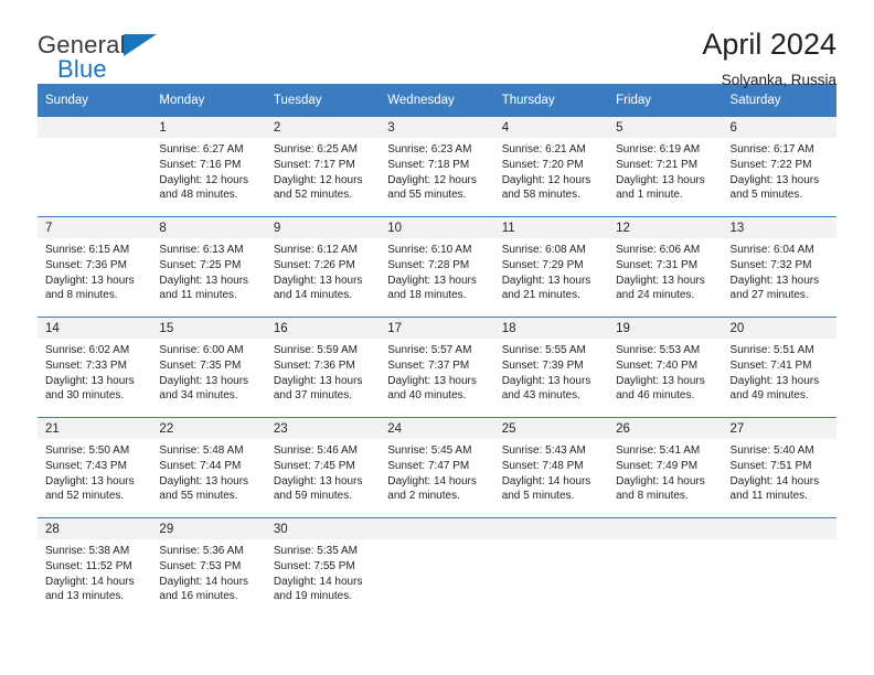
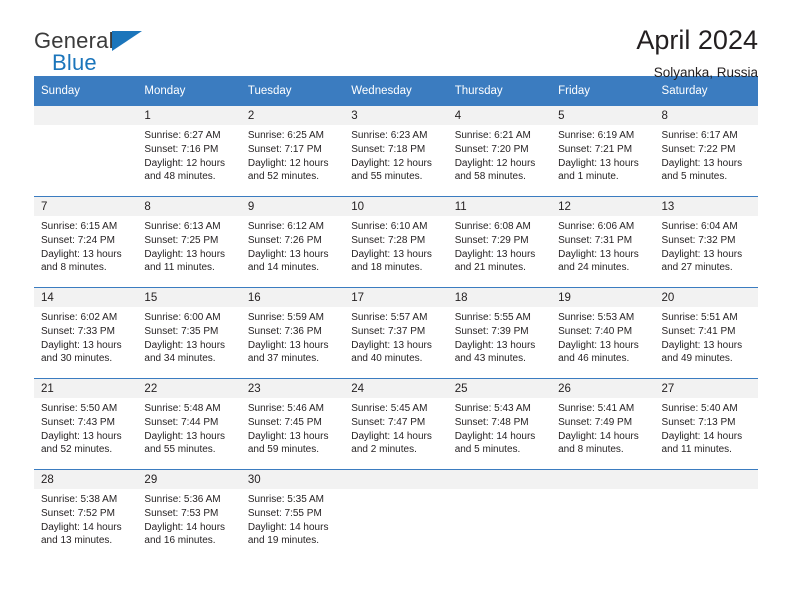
  General
  Blue
  April 2024
  Solyanka, Russia
  Sunday	Monday	Tuesday	Wednesday	Thursday	Friday	Saturday
- 	1Sunrise: 6:27 AMSunset: 7:16 PMDaylight: 12 hoursand 48 minutes.	2Sunrise: 6:25 AMSunset: 7:17 PMDaylight: 12 hoursand 52 minutes.	3Sunrise: 6:23 AMSunset: 7:18 PMDaylight: 12 hoursand 55 minutes.	4Sunrise: 6:21 AMSunset: 7:20 PMDaylight: 12 hoursand 58 minutes.	5Sunrise: 6:19 AMSunset: 7:21 PMDaylight: 13 hoursand 1 minute.	6Sunrise: 6:17 AMSunset: 7:22 PMDaylight: 13 hoursand 5 minutes.
+ 	1Sunrise: 6:27 AMSunset: 7:16 PMDaylight: 12 hoursand 48 minutes.	2Sunrise: 6:25 AMSunset: 7:17 PMDaylight: 12 hoursand 52 minutes.	3Sunrise: 6:23 AMSunset: 7:18 PMDaylight: 12 hoursand 55 minutes.	4Sunrise: 6:21 AMSunset: 7:20 PMDaylight: 12 hoursand 58 minutes.	5Sunrise: 6:19 AMSunset: 7:21 PMDaylight: 13 hoursand 1 minute.	8Sunrise: 6:17 AMSunset: 7:22 PMDaylight: 13 hoursand 5 minutes.
- 7Sunrise: 6:15 AMSunset: 7:36 PMDaylight: 13 hoursand 8 minutes.	8Sunrise: 6:13 AMSunset: 7:25 PMDaylight: 13 hoursand 11 minutes.	9Sunrise: 6:12 AMSunset: 7:26 PMDaylight: 13 hoursand 14 minutes.	10Sunrise: 6:10 AMSunset: 7:28 PMDaylight: 13 hoursand 18 minutes.	11Sunrise: 6:08 AMSunset: 7:29 PMDaylight: 13 hoursand 21 minutes.	12Sunrise: 6:06 AMSunset: 7:31 PMDaylight: 13 hoursand 24 minutes.	13Sunrise: 6:04 AMSunset: 7:32 PMDaylight: 13 hoursand 27 minutes.
+ 7Sunrise: 6:15 AMSunset: 7:24 PMDaylight: 13 hoursand 8 minutes.	8Sunrise: 6:13 AMSunset: 7:25 PMDaylight: 13 hoursand 11 minutes.	9Sunrise: 6:12 AMSunset: 7:26 PMDaylight: 13 hoursand 14 minutes.	10Sunrise: 6:10 AMSunset: 7:28 PMDaylight: 13 hoursand 18 minutes.	11Sunrise: 6:08 AMSunset: 7:29 PMDaylight: 13 hoursand 21 minutes.	12Sunrise: 6:06 AMSunset: 7:31 PMDaylight: 13 hoursand 24 minutes.	13Sunrise: 6:04 AMSunset: 7:32 PMDaylight: 13 hoursand 27 minutes.
  14Sunrise: 6:02 AMSunset: 7:33 PMDaylight: 13 hoursand 30 minutes.	15Sunrise: 6:00 AMSunset: 7:35 PMDaylight: 13 hoursand 34 minutes.	16Sunrise: 5:59 AMSunset: 7:36 PMDaylight: 13 hoursand 37 minutes.	17Sunrise: 5:57 AMSunset: 7:37 PMDaylight: 13 hoursand 40 minutes.	18Sunrise: 5:55 AMSunset: 7:39 PMDaylight: 13 hoursand 43 minutes.	19Sunrise: 5:53 AMSunset: 7:40 PMDaylight: 13 hoursand 46 minutes.	20Sunrise: 5:51 AMSunset: 7:41 PMDaylight: 13 hoursand 49 minutes.
- 21Sunrise: 5:50 AMSunset: 7:43 PMDaylight: 13 hoursand 52 minutes.	22Sunrise: 5:48 AMSunset: 7:44 PMDaylight: 13 hoursand 55 minutes.	23Sunrise: 5:46 AMSunset: 7:45 PMDaylight: 13 hoursand 59 minutes.	24Sunrise: 5:45 AMSunset: 7:47 PMDaylight: 14 hoursand 2 minutes.	25Sunrise: 5:43 AMSunset: 7:48 PMDaylight: 14 hoursand 5 minutes.	26Sunrise: 5:41 AMSunset: 7:49 PMDaylight: 14 hoursand 8 minutes.	27Sunrise: 5:40 AMSunset: 7:51 PMDaylight: 14 hoursand 11 minutes.
+ 21Sunrise: 5:50 AMSunset: 7:43 PMDaylight: 13 hoursand 52 minutes.	22Sunrise: 5:48 AMSunset: 7:44 PMDaylight: 13 hoursand 55 minutes.	23Sunrise: 5:46 AMSunset: 7:45 PMDaylight: 13 hoursand 59 minutes.	24Sunrise: 5:45 AMSunset: 7:47 PMDaylight: 14 hoursand 2 minutes.	25Sunrise: 5:43 AMSunset: 7:48 PMDaylight: 14 hoursand 5 minutes.	26Sunrise: 5:41 AMSunset: 7:49 PMDaylight: 14 hoursand 8 minutes.	27Sunrise: 5:40 AMSunset: 7:13 PMDaylight: 14 hoursand 11 minutes.
- 28Sunrise: 5:38 AMSunset: 11:52 PMDaylight: 14 hoursand 13 minutes.	29Sunrise: 5:36 AMSunset: 7:53 PMDaylight: 14 hoursand 16 minutes.	30Sunrise: 5:35 AMSunset: 7:55 PMDaylight: 14 hoursand 19 minutes.
+ 28Sunrise: 5:38 AMSunset: 7:52 PMDaylight: 14 hoursand 13 minutes.	29Sunrise: 5:36 AMSunset: 7:53 PMDaylight: 14 hoursand 16 minutes.	30Sunrise: 5:35 AMSunset: 7:55 PMDaylight: 14 hoursand 19 minutes.
